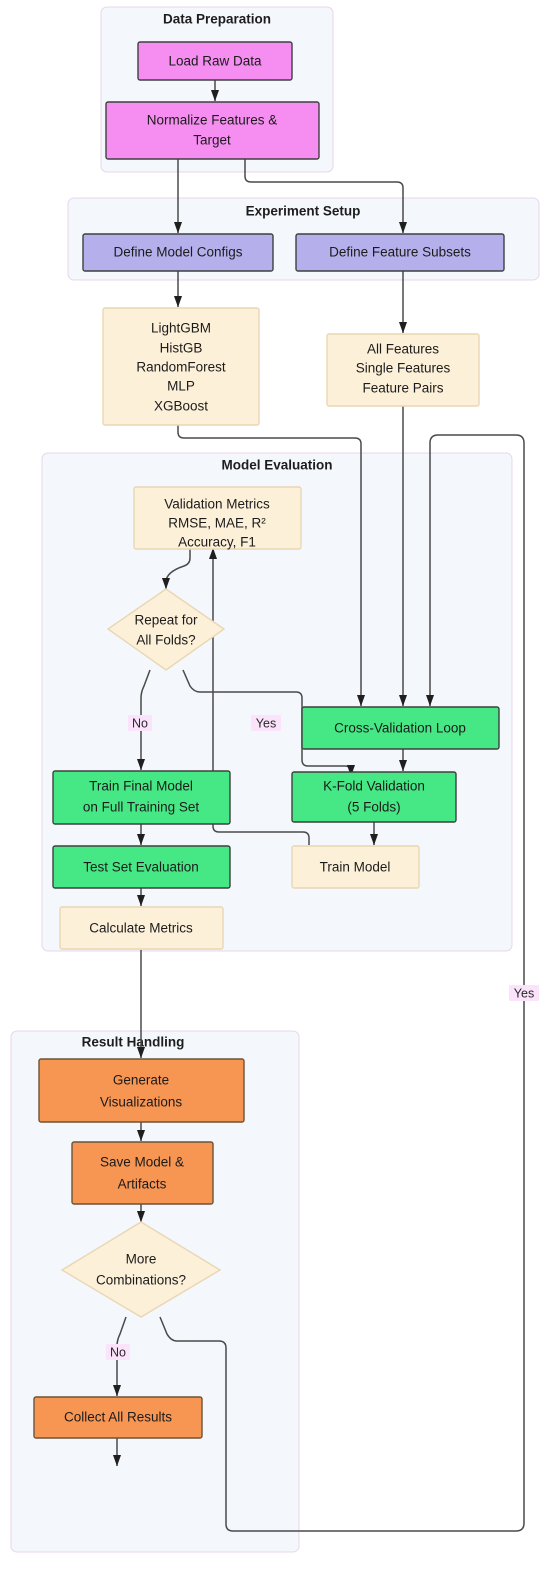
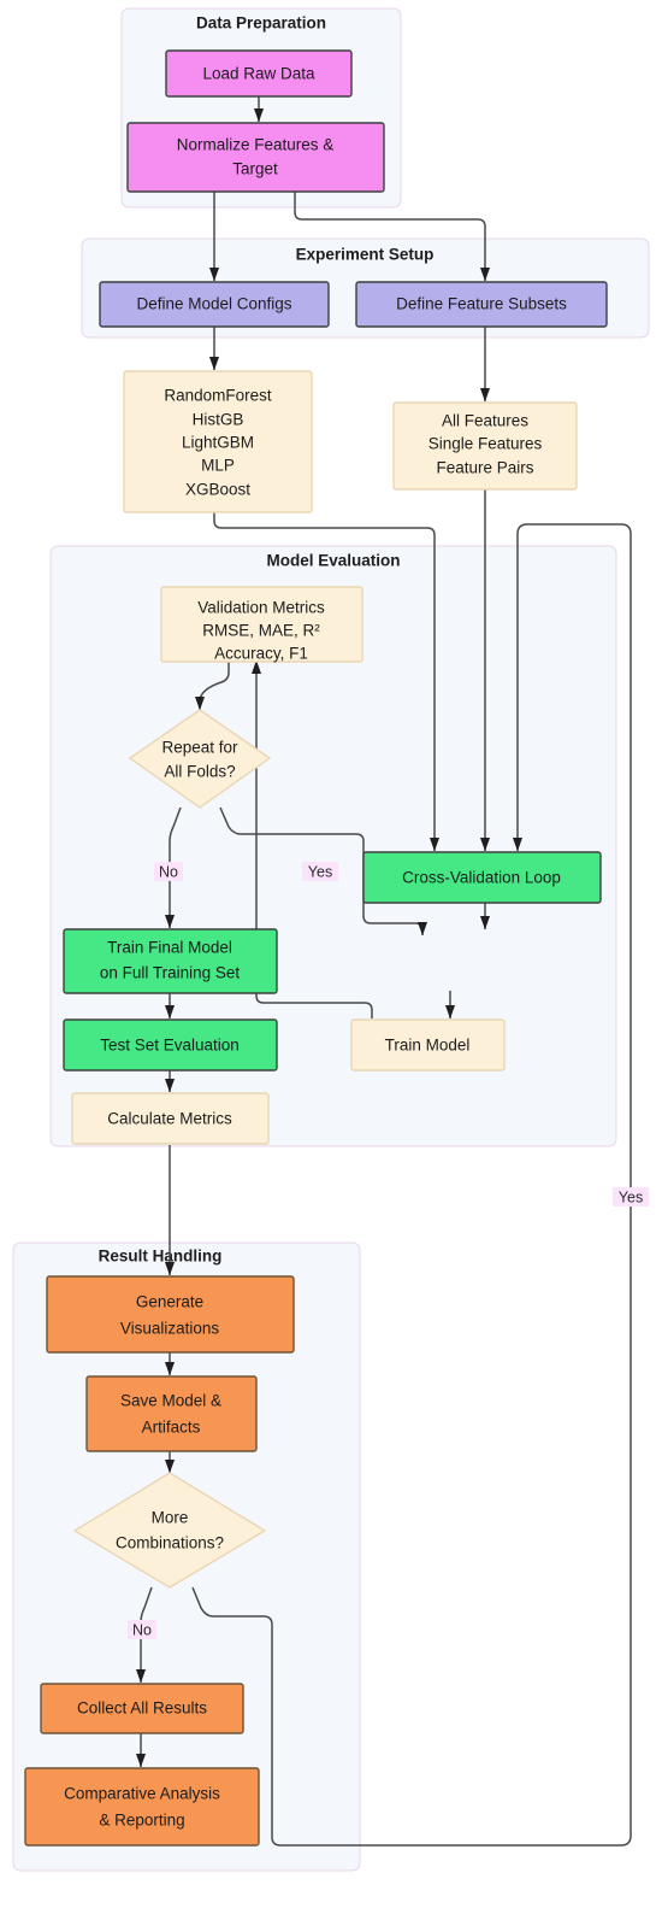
  Data Preparation
  Experiment Setup
  Model Evaluation
  Result Handling
  No
  Yes
  No
  Yes
  Load Raw Data
  Normalize Features &
  Target
  Define Model Configs
  Define Feature Subsets
- LightGBM
+ RandomForest
  HistGB
- RandomForest
+ LightGBM
  MLP
  XGBoost
  All Features
  Single Features
  Feature Pairs
  Validation Metrics
  RMSE, MAE, R²
  Accuracy, F1
  Repeat for
  All Folds?
  Cross-Validation Loop
- K-Fold Validation
- (5 Folds)
  Train Model
  Train Final Model
  on Full Training Set
  Test Set Evaluation
  Calculate Metrics
  Generate
  Visualizations
  Save Model &
  Artifacts
  More
  Combinations?
  Collect All Results
+ Comparative Analysis
+ & Reporting
